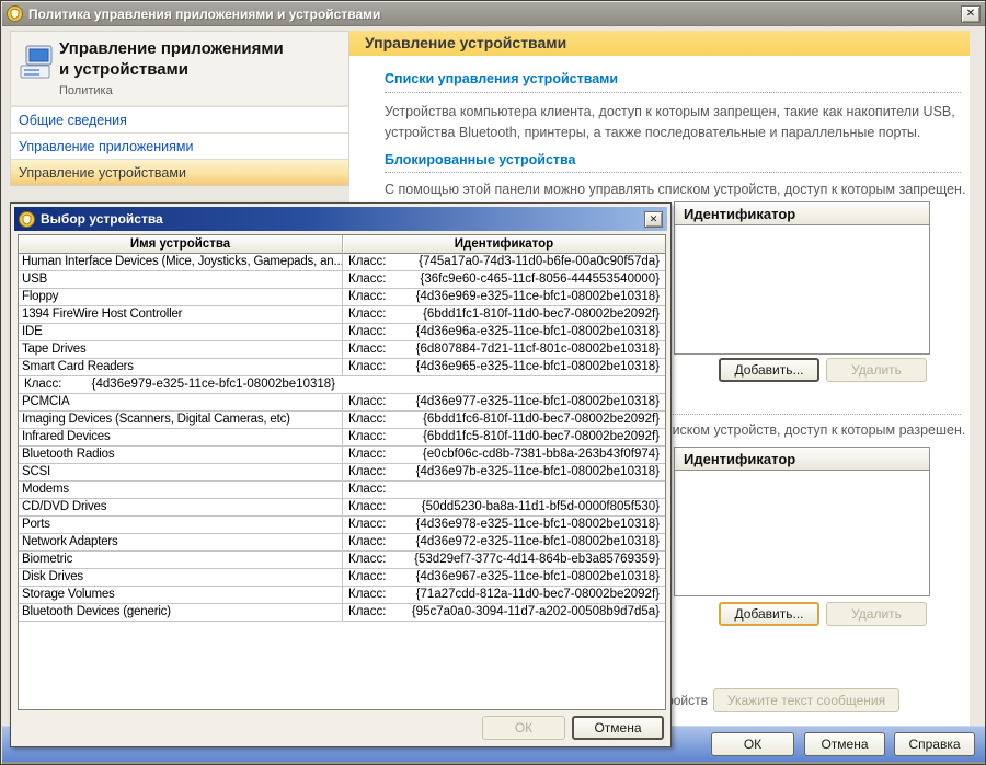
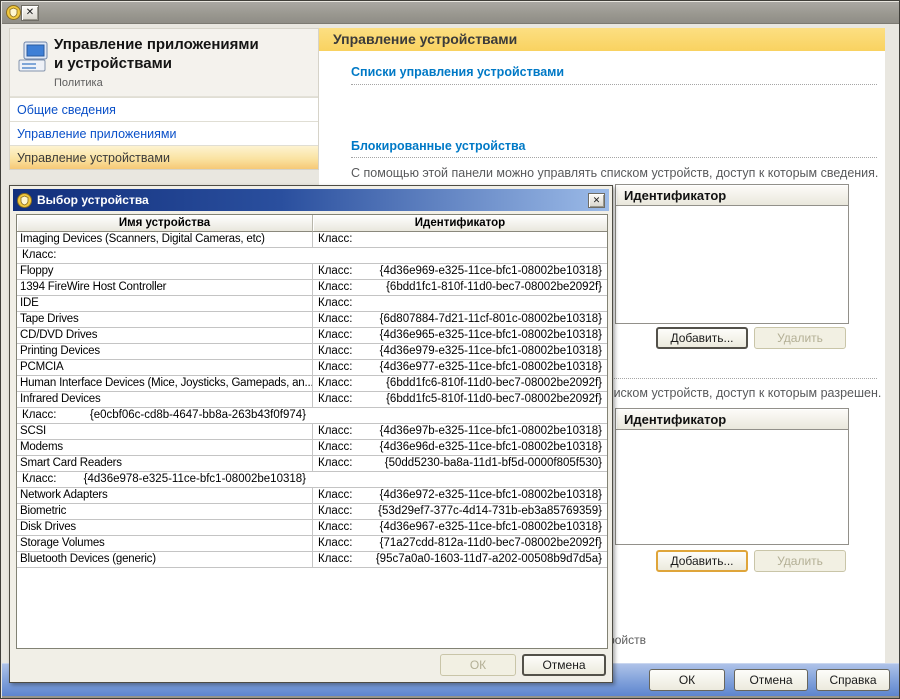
- Политика управления приложениями и устройствами
  ✕
  Управление приложениями
  и устройствами
  Политика
  Общие сведения
  Управление приложениями
  Управление устройствами
  Управление устройствами
  Списки управления устройствами
- Устройства компьютера клиента, доступ к которым запрещен, такие как накопители USB,
- устройства Bluetooth, принтеры, а также последовательные и параллельные порты.
  Блокированные устройства
- С помощью этой панели можно управлять списком устройств, доступ к которым запрещен.
+ С помощью этой панели можно управлять списком устройств, доступ к которым сведения.
  Идентификатор
  Добавить...
  Удалить
  Идентификатор
  Добавить...
  Удалить
- Укажите текст сообщения
  ОК
  Отмена
  Справка
  Выбор устройства
  ✕
  Имя устройства
  Идентификатор
- Human Interface Devices (Mice, Joysticks, Gamepads, an...
+ Imaging Devices (Scanners, Digital Cameras, etc)
  Класс:
- {745a17a0-74d3-11d0-b6fe-00a0c90f57da}
- USB
  Класс:
- {36fc9e60-c465-11cf-8056-444553540000}
  Floppy
  Класс:
  {4d36e969-e325-11ce-bfc1-08002be10318}
  1394 FireWire Host Controller
  Класс:
  {6bdd1fc1-810f-11d0-bec7-08002be2092f}
  IDE
  Класс:
- {4d36e96a-e325-11ce-bfc1-08002be10318}
  Tape Drives
  Класс:
  {6d807884-7d21-11cf-801c-08002be10318}
- Smart Card Readers
+ CD/DVD Drives
  Класс:
  {4d36e965-e325-11ce-bfc1-08002be10318}
+ Printing Devices
  Класс:
  {4d36e979-e325-11ce-bfc1-08002be10318}
  PCMCIA
  Класс:
  {4d36e977-e325-11ce-bfc1-08002be10318}
- Imaging Devices (Scanners, Digital Cameras, etc)
+ Human Interface Devices (Mice, Joysticks, Gamepads, an...
  Класс:
  {6bdd1fc6-810f-11d0-bec7-08002be2092f}
  Infrared Devices
  Класс:
  {6bdd1fc5-810f-11d0-bec7-08002be2092f}
- Bluetooth Radios
  Класс:
- {e0cbf06c-cd8b-7381-bb8a-263b43f0f974}
+ {e0cbf06c-cd8b-4647-bb8a-263b43f0f974}
  SCSI
  Класс:
  {4d36e97b-e325-11ce-bfc1-08002be10318}
  Modems
  Класс:
+ {4d36e96d-e325-11ce-bfc1-08002be10318}
- CD/DVD Drives
+ Smart Card Readers
  Класс:
  {50dd5230-ba8a-11d1-bf5d-0000f805f530}
- Ports
  Класс:
  {4d36e978-e325-11ce-bfc1-08002be10318}
  Network Adapters
  Класс:
  {4d36e972-e325-11ce-bfc1-08002be10318}
  Biometric
  Класс:
- {53d29ef7-377c-4d14-864b-eb3a85769359}
+ {53d29ef7-377c-4d14-731b-eb3a85769359}
  Disk Drives
  Класс:
  {4d36e967-e325-11ce-bfc1-08002be10318}
  Storage Volumes
  Класс:
  {71a27cdd-812a-11d0-bec7-08002be2092f}
  Bluetooth Devices (generic)
  Класс:
- {95c7a0a0-3094-11d7-a202-00508b9d7d5a}
+ {95c7a0a0-1603-11d7-a202-00508b9d7d5a}
  ОК
  Отмена
